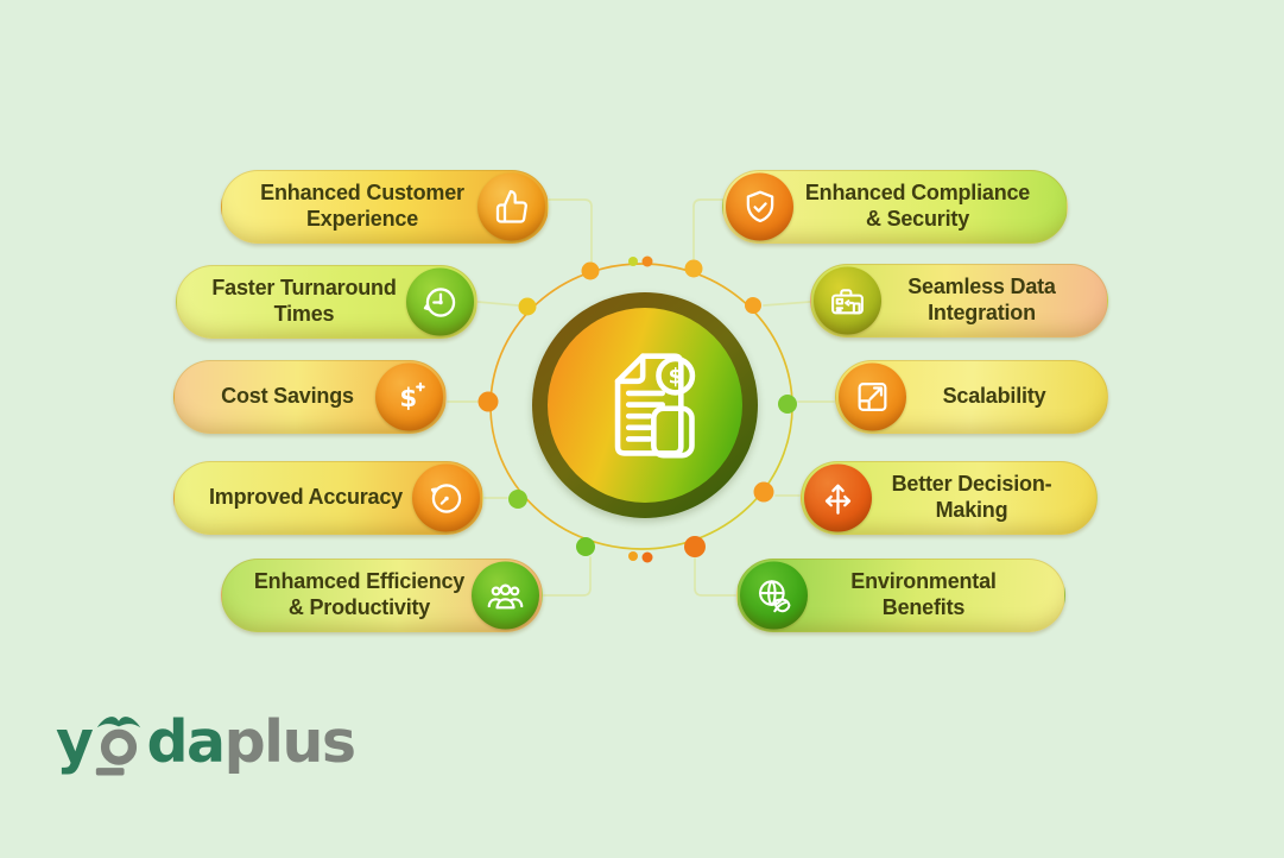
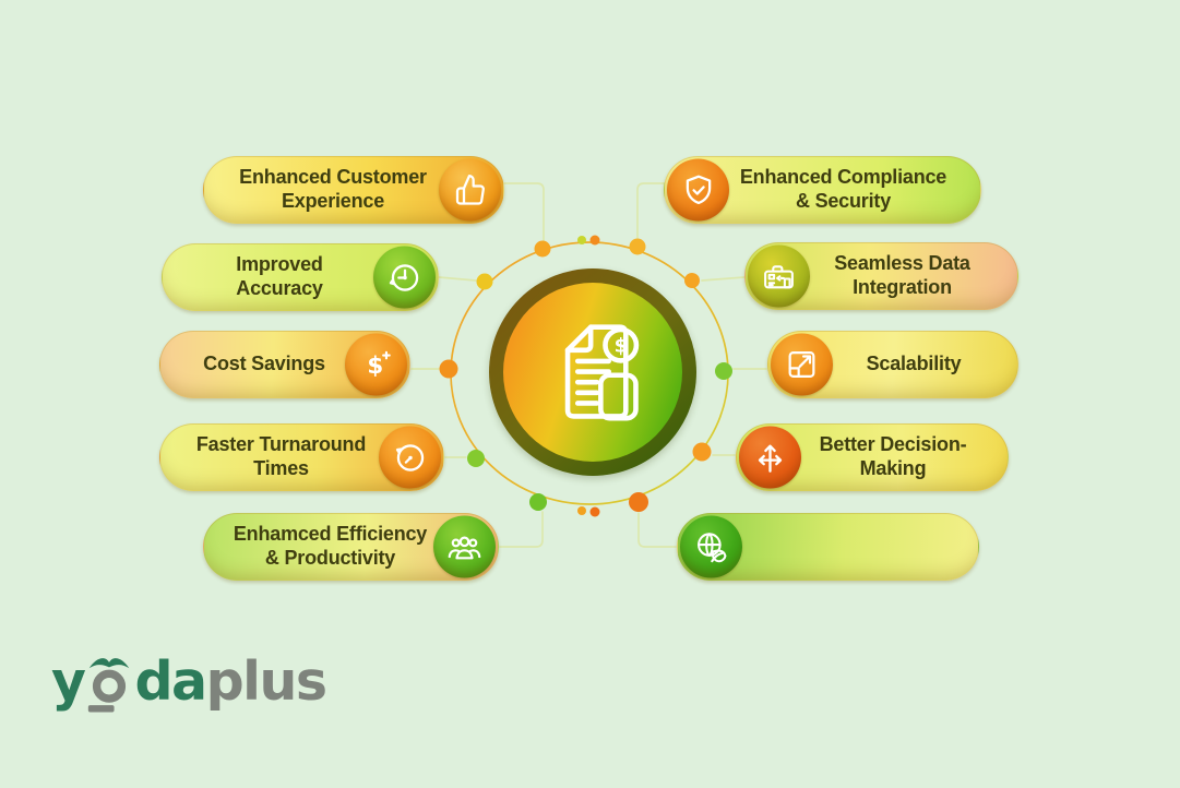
  Enhanced Customer Experience
- Faster Turnaround Times
+ Improved Accuracy
  Cost Savings
  $
- Improved Accuracy
+ Faster Turnaround Times
  Enhamced Efficiency & Productivity
  Enhanced Compliance & Security
  Seamless Data Integration
  Scalability
  Better Decision-Making
- Environmental Benefits
  $
  y
  da
  plus
